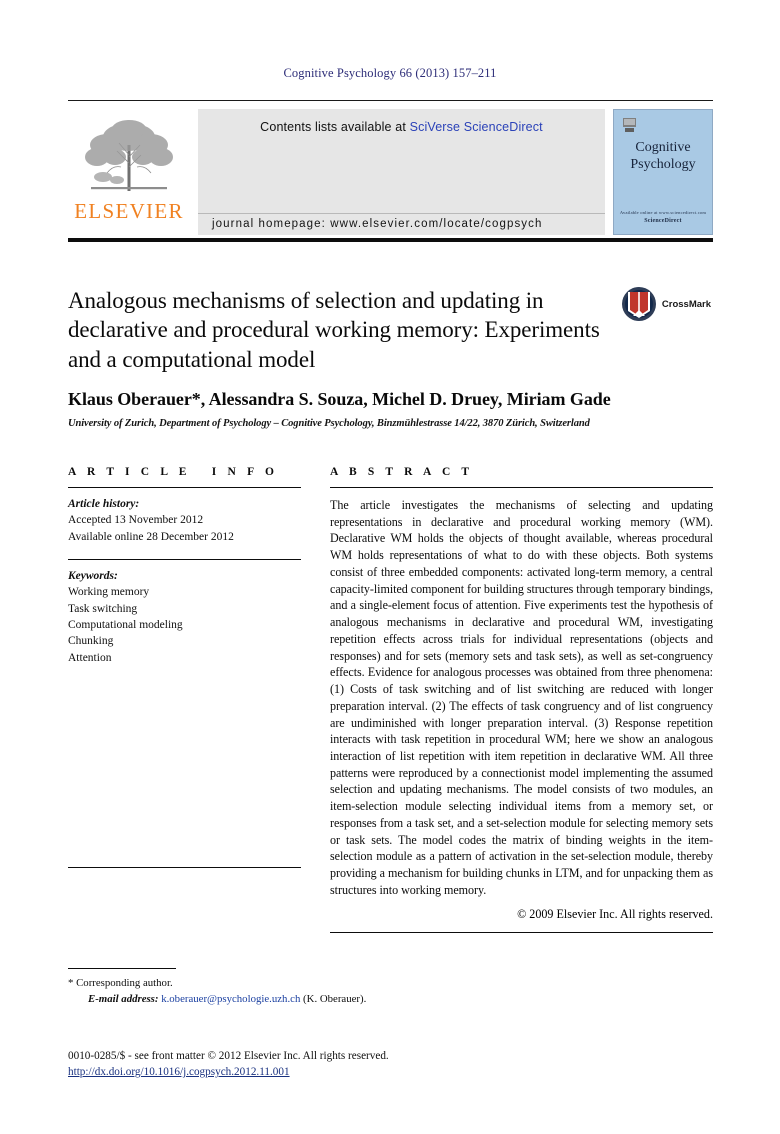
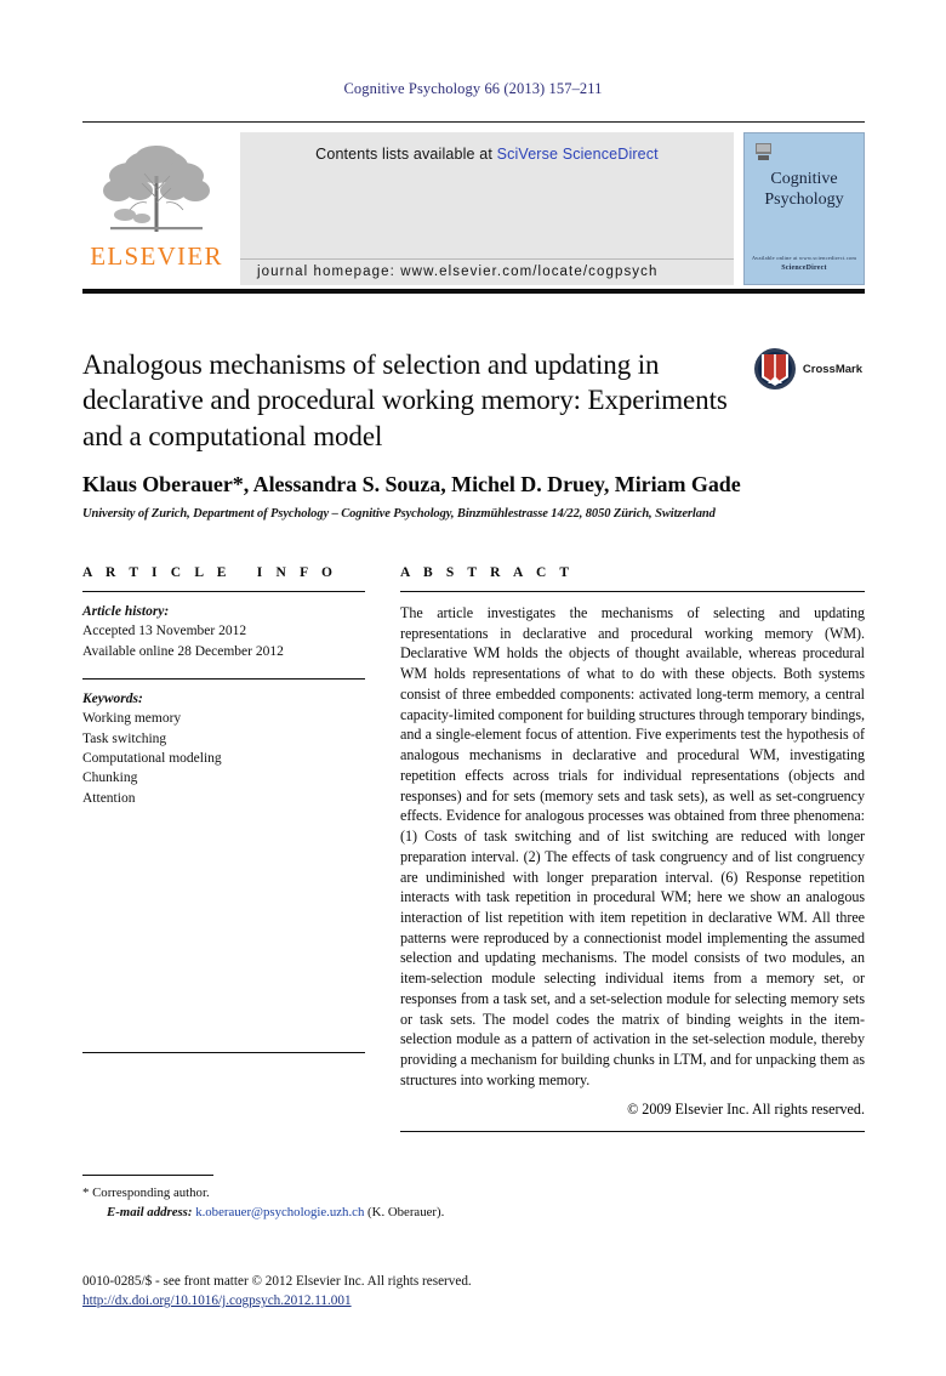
  Cognitive Psychology 66 (2013) 157–211
  ELSEVIER
  Contents lists available at SciVerse ScienceDirect
  journal homepage: www.elsevier.com/locate/cogpsych
  Cognitive
  Psychology
  CrossMark
  Analogous mechanisms of selection and updating in declarative and procedural working memory: Experiments and a computational model
  Klaus Oberauer*, Alessandra S. Souza, Michel D. Druey, Miriam Gade
- University of Zurich, Department of Psychology – Cognitive Psychology, Binzmühlestrasse 14/22, 3870 Zürich, Switzerland
+ University of Zurich, Department of Psychology – Cognitive Psychology, Binzmühlestrasse 14/22, 8050 Zürich, Switzerland
  A R T I C L E I N F O
  Article history:
  Accepted 13 November 2012
  Available online 28 December 2012
  Keywords:
  Working memory
  Task switching
  Computational modeling
  Chunking
  Attention
  A B S T R A C T
- The article investigates the mechanisms of selecting and updating representations in declarative and procedural working memory (WM). Declarative WM holds the objects of thought available, whereas procedural WM holds representations of what to do with these objects. Both systems consist of three embedded components: activated long-term memory, a central capacity-limited component for building structures through temporary bindings, and a single-element focus of attention. Five experiments test the hypothesis of analogous mechanisms in declarative and procedural WM, investigating repetition effects across trials for individual representations (objects and responses) and for sets (memory sets and task sets), as well as set-congruency effects. Evidence for analogous processes was obtained from three phenomena: (1) Costs of task switching and of list switching are reduced with longer preparation interval. (2) The effects of task congruency and of list congruency are undiminished with longer preparation interval. (3) Response repetition interacts with task repetition in procedural WM; here we show an analogous interaction of list repetition with item repetition in declarative WM. All three patterns were reproduced by a connectionist model implementing the assumed selection and updating mechanisms. The model consists of two modules, an item-selection module selecting individual items from a memory set, or responses from a task set, and a set-selection module for selecting memory sets or task sets. The model codes the matrix of binding weights in the item-selection module as a pattern of activation in the set-selection module, thereby providing a mechanism for building chunks in LTM, and for unpacking them as structures into working memory.
+ The article investigates the mechanisms of selecting and updating representations in declarative and procedural working memory (WM). Declarative WM holds the objects of thought available, whereas procedural WM holds representations of what to do with these objects. Both systems consist of three embedded components: activated long-term memory, a central capacity-limited component for building structures through temporary bindings, and a single-element focus of attention. Five experiments test the hypothesis of analogous mechanisms in declarative and procedural WM, investigating repetition effects across trials for individual representations (objects and responses) and for sets (memory sets and task sets), as well as set-congruency effects. Evidence for analogous processes was obtained from three phenomena: (1) Costs of task switching and of list switching are reduced with longer preparation interval. (2) The effects of task congruency and of list congruency are undiminished with longer preparation interval. (6) Response repetition interacts with task repetition in procedural WM; here we show an analogous interaction of list repetition with item repetition in declarative WM. All three patterns were reproduced by a connectionist model implementing the assumed selection and updating mechanisms. The model consists of two modules, an item-selection module selecting individual items from a memory set, or responses from a task set, and a set-selection module for selecting memory sets or task sets. The model codes the matrix of binding weights in the item-selection module as a pattern of activation in the set-selection module, thereby providing a mechanism for building chunks in LTM, and for unpacking them as structures into working memory.
  © 2009 Elsevier Inc. All rights reserved.
  * Corresponding author.
  E-mail address: k.oberauer@psychologie.uzh.ch (K. Oberauer).
  0010-0285/$ - see front matter © 2012 Elsevier Inc. All rights reserved.
  http://dx.doi.org/10.1016/j.cogpsych.2012.11.001
